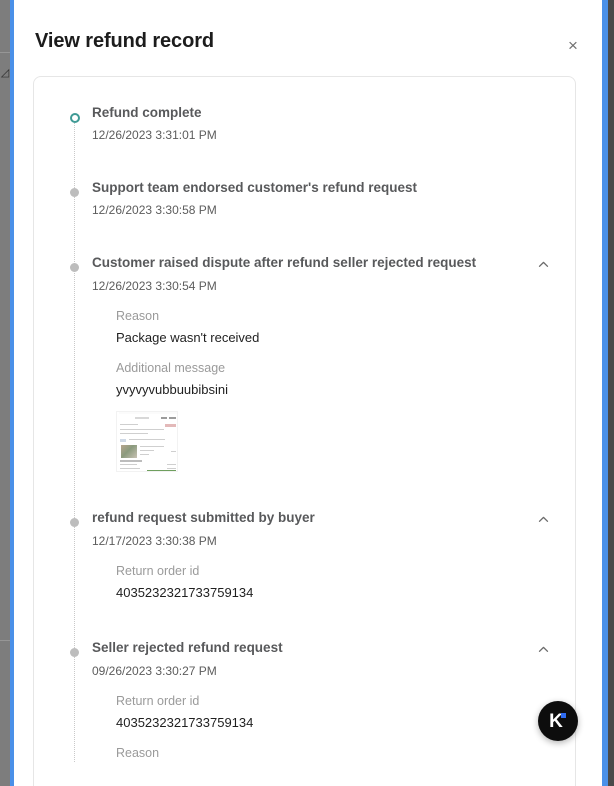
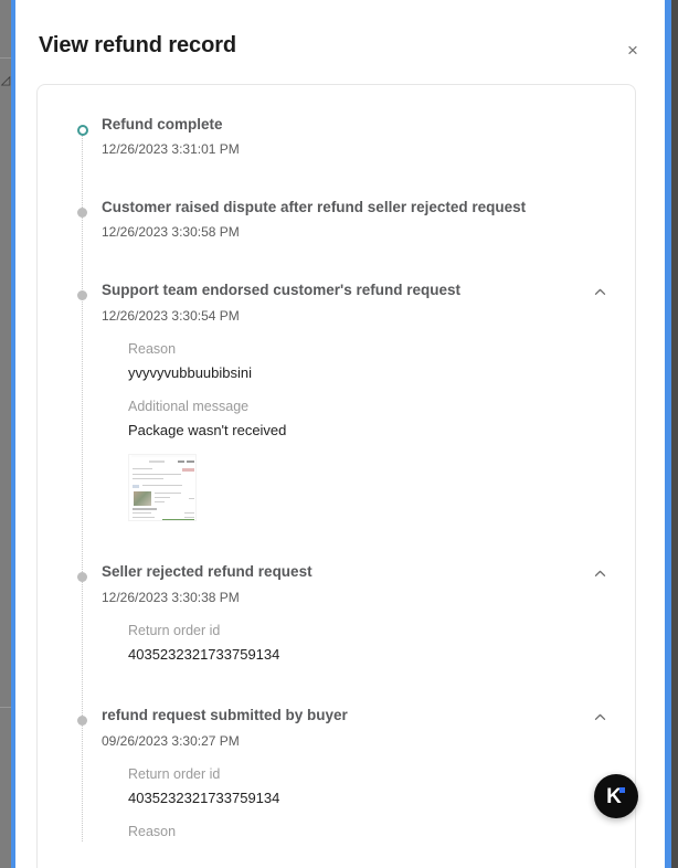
  ◿
  View refund record
  ×
  Refund complete
  12/26/2023 3:31:01 PM
- Support team endorsed customer's refund request
+ Customer raised dispute after refund seller rejected request
  12/26/2023 3:30:58 PM
- Customer raised dispute after refund seller rejected request
+ Support team endorsed customer's refund request
  12/26/2023 3:30:54 PM
  Reason
- Package wasn't received
+ yvyvyvubbuubibsini
  Additional message
- yvyvyvubbuubibsini
+ Package wasn't received
- refund request submitted by buyer
+ Seller rejected refund request
- 12/17/2023 3:30:38 PM
+ 12/26/2023 3:30:38 PM
  Return order id
  4035232321733759134
- Seller rejected refund request
+ refund request submitted by buyer
  09/26/2023 3:30:27 PM
  Return order id
  4035232321733759134
  Reason
  K
